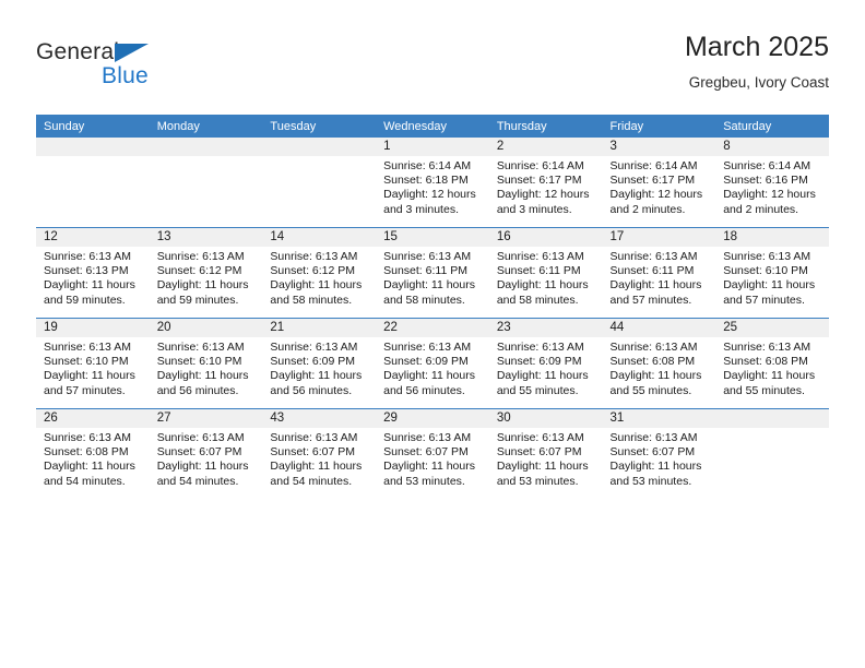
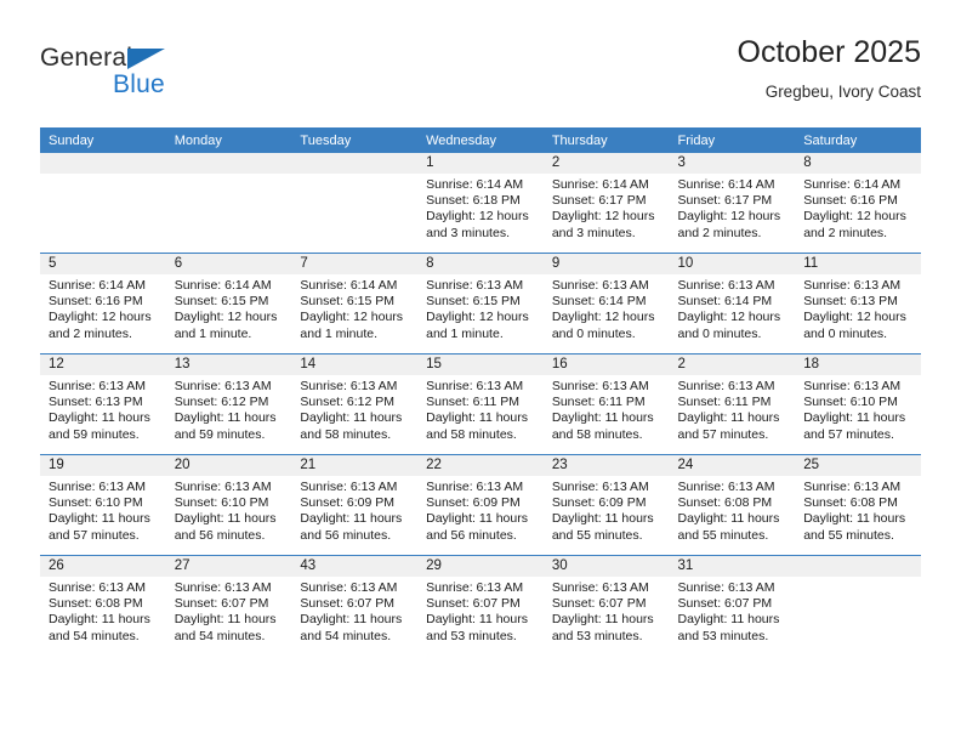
  General
  Blue
- March 2025
+ October 2025
  Gregbeu, Ivory Coast
  Sunday	Monday	Tuesday	Wednesday	Thursday	Friday	Saturday
  			1Sunrise: 6:14 AMSunset: 6:18 PMDaylight: 12 hoursand 3 minutes.	2Sunrise: 6:14 AMSunset: 6:17 PMDaylight: 12 hoursand 3 minutes.	3Sunrise: 6:14 AMSunset: 6:17 PMDaylight: 12 hoursand 2 minutes.	8Sunrise: 6:14 AMSunset: 6:16 PMDaylight: 12 hoursand 2 minutes.
+ 5Sunrise: 6:14 AMSunset: 6:16 PMDaylight: 12 hoursand 2 minutes.	6Sunrise: 6:14 AMSunset: 6:15 PMDaylight: 12 hoursand 1 minute.	7Sunrise: 6:14 AMSunset: 6:15 PMDaylight: 12 hoursand 1 minute.	8Sunrise: 6:13 AMSunset: 6:15 PMDaylight: 12 hoursand 1 minute.	9Sunrise: 6:13 AMSunset: 6:14 PMDaylight: 12 hoursand 0 minutes.	10Sunrise: 6:13 AMSunset: 6:14 PMDaylight: 12 hoursand 0 minutes.	11Sunrise: 6:13 AMSunset: 6:13 PMDaylight: 12 hoursand 0 minutes.
- 12Sunrise: 6:13 AMSunset: 6:13 PMDaylight: 11 hoursand 59 minutes.	13Sunrise: 6:13 AMSunset: 6:12 PMDaylight: 11 hoursand 59 minutes.	14Sunrise: 6:13 AMSunset: 6:12 PMDaylight: 11 hoursand 58 minutes.	15Sunrise: 6:13 AMSunset: 6:11 PMDaylight: 11 hoursand 58 minutes.	16Sunrise: 6:13 AMSunset: 6:11 PMDaylight: 11 hoursand 58 minutes.	17Sunrise: 6:13 AMSunset: 6:11 PMDaylight: 11 hoursand 57 minutes.	18Sunrise: 6:13 AMSunset: 6:10 PMDaylight: 11 hoursand 57 minutes.
+ 12Sunrise: 6:13 AMSunset: 6:13 PMDaylight: 11 hoursand 59 minutes.	13Sunrise: 6:13 AMSunset: 6:12 PMDaylight: 11 hoursand 59 minutes.	14Sunrise: 6:13 AMSunset: 6:12 PMDaylight: 11 hoursand 58 minutes.	15Sunrise: 6:13 AMSunset: 6:11 PMDaylight: 11 hoursand 58 minutes.	16Sunrise: 6:13 AMSunset: 6:11 PMDaylight: 11 hoursand 58 minutes.	2Sunrise: 6:13 AMSunset: 6:11 PMDaylight: 11 hoursand 57 minutes.	18Sunrise: 6:13 AMSunset: 6:10 PMDaylight: 11 hoursand 57 minutes.
- 19Sunrise: 6:13 AMSunset: 6:10 PMDaylight: 11 hoursand 57 minutes.	20Sunrise: 6:13 AMSunset: 6:10 PMDaylight: 11 hoursand 56 minutes.	21Sunrise: 6:13 AMSunset: 6:09 PMDaylight: 11 hoursand 56 minutes.	22Sunrise: 6:13 AMSunset: 6:09 PMDaylight: 11 hoursand 56 minutes.	23Sunrise: 6:13 AMSunset: 6:09 PMDaylight: 11 hoursand 55 minutes.	44Sunrise: 6:13 AMSunset: 6:08 PMDaylight: 11 hoursand 55 minutes.	25Sunrise: 6:13 AMSunset: 6:08 PMDaylight: 11 hoursand 55 minutes.
+ 19Sunrise: 6:13 AMSunset: 6:10 PMDaylight: 11 hoursand 57 minutes.	20Sunrise: 6:13 AMSunset: 6:10 PMDaylight: 11 hoursand 56 minutes.	21Sunrise: 6:13 AMSunset: 6:09 PMDaylight: 11 hoursand 56 minutes.	22Sunrise: 6:13 AMSunset: 6:09 PMDaylight: 11 hoursand 56 minutes.	23Sunrise: 6:13 AMSunset: 6:09 PMDaylight: 11 hoursand 55 minutes.	24Sunrise: 6:13 AMSunset: 6:08 PMDaylight: 11 hoursand 55 minutes.	25Sunrise: 6:13 AMSunset: 6:08 PMDaylight: 11 hoursand 55 minutes.
  26Sunrise: 6:13 AMSunset: 6:08 PMDaylight: 11 hoursand 54 minutes.	27Sunrise: 6:13 AMSunset: 6:07 PMDaylight: 11 hoursand 54 minutes.	43Sunrise: 6:13 AMSunset: 6:07 PMDaylight: 11 hoursand 54 minutes.	29Sunrise: 6:13 AMSunset: 6:07 PMDaylight: 11 hoursand 53 minutes.	30Sunrise: 6:13 AMSunset: 6:07 PMDaylight: 11 hoursand 53 minutes.	31Sunrise: 6:13 AMSunset: 6:07 PMDaylight: 11 hoursand 53 minutes.
